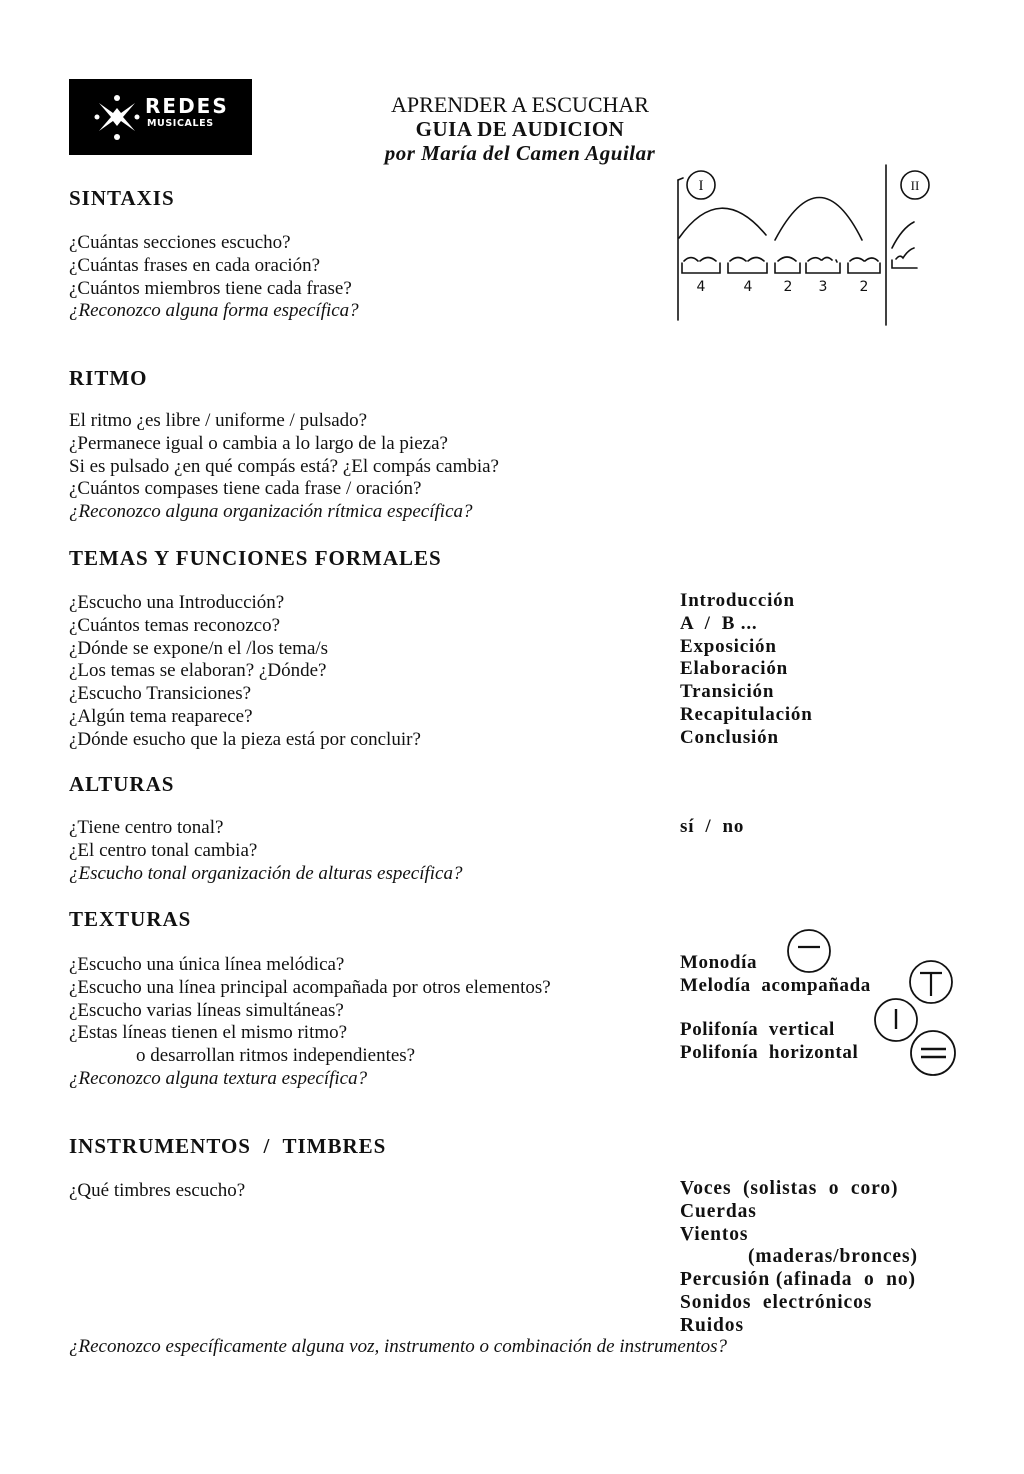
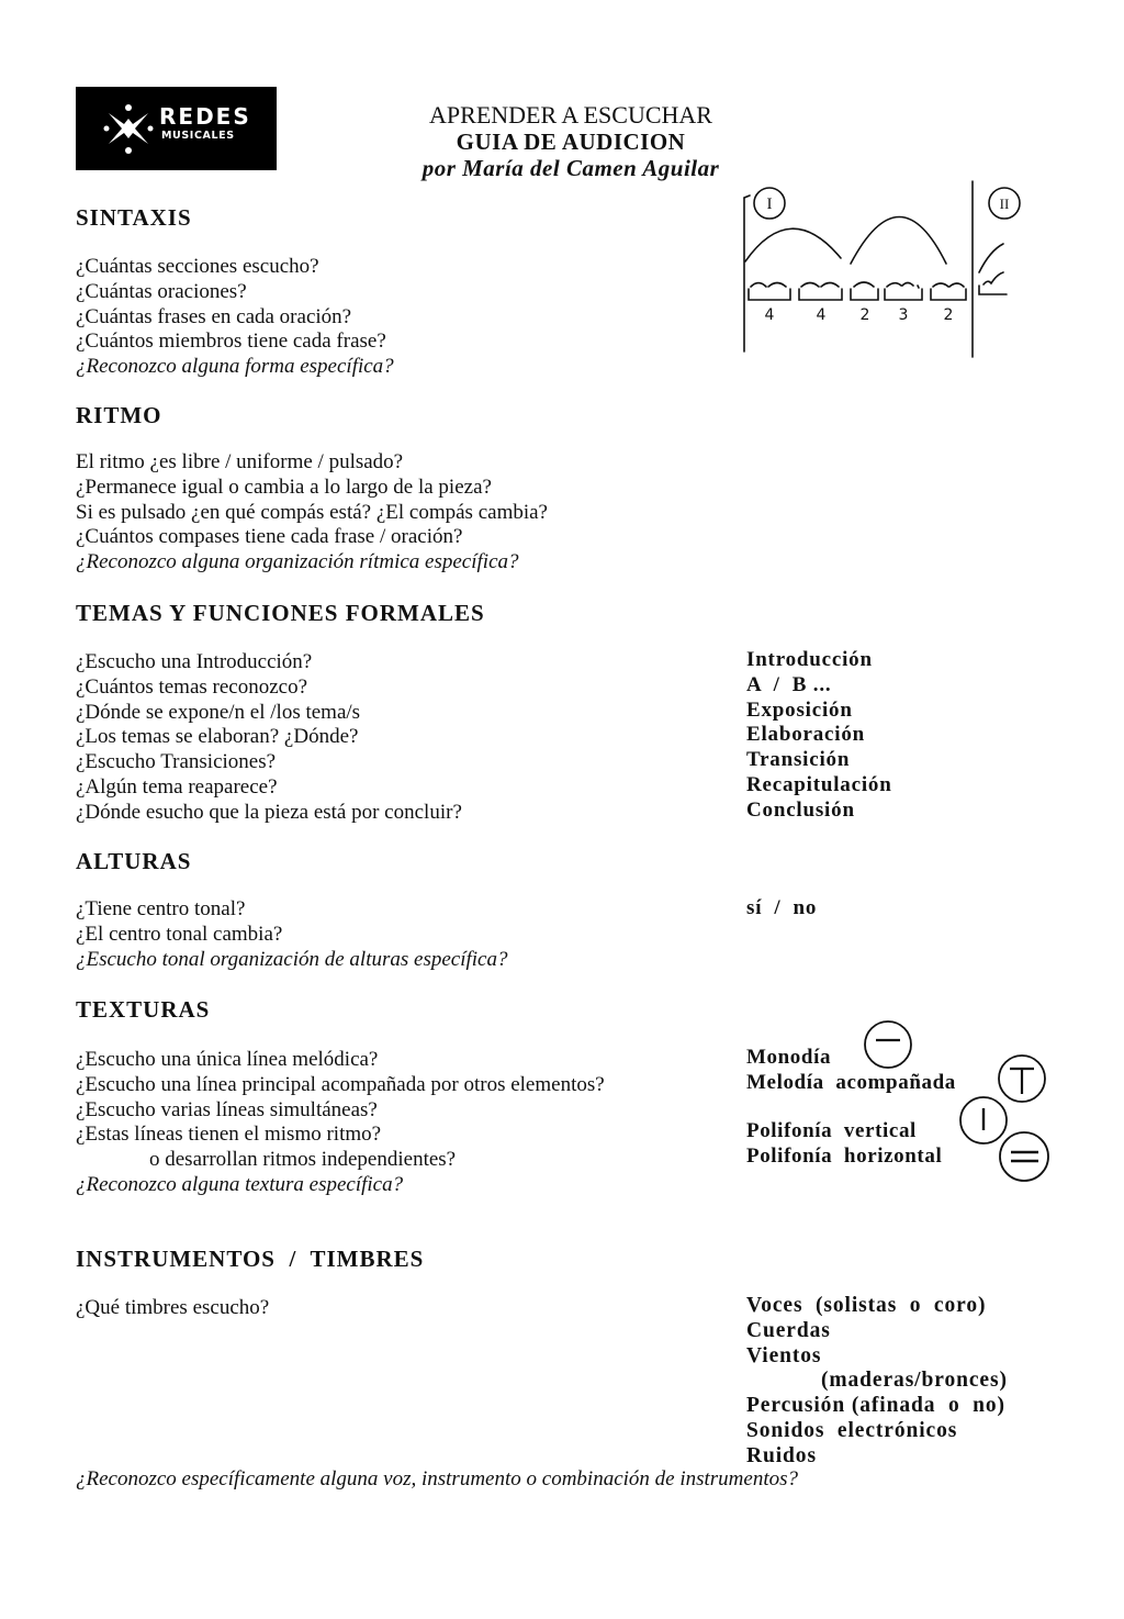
  REDES
  MUSICALES
  APRENDER A ESCUCHAR
  GUIA DE AUDICION
  por María del Camen Aguilar
  SINTAXIS
  ¿Cuántas secciones escucho?
+ ¿Cuántas oraciones?
  ¿Cuántas frases en cada oración?
  ¿Cuántos miembros tiene cada frase?
  ¿Reconozco alguna forma específica?
  I
  II
  4
  4
  2
  3
  2
  RITMO
  El ritmo ¿es libre / uniforme / pulsado?
  ¿Permanece igual o cambia a lo largo de la pieza?
  Si es pulsado ¿en qué compás está? ¿El compás cambia?
  ¿Cuántos compases tiene cada frase / oración?
  ¿Reconozco alguna organización rítmica específica?
  TEMAS Y FUNCIONES FORMALES
  ¿Escucho una Introducción?
  ¿Cuántos temas reconozco?
  ¿Dónde se expone/n el /los tema/s
  ¿Los temas se elaboran? ¿Dónde?
  ¿Escucho Transiciones?
  ¿Algún tema reaparece?
  ¿Dónde esucho que la pieza está por concluir?
  Introducción
  A / B ...
  Exposición
  Elaboración
  Transición
  Recapitulación
  Conclusión
  ALTURAS
  ¿Tiene centro tonal?
  ¿El centro tonal cambia?
  ¿Escucho tonal organización de alturas específica?
  sí / no
  TEXTURAS
  ¿Escucho una única línea melódica?
  ¿Escucho una línea principal acompañada por otros elementos?
  ¿Escucho varias líneas simultáneas?
  ¿Estas líneas tienen el mismo ritmo?
  o desarrollan ritmos independientes?
  ¿Reconozco alguna textura específica?
  Monodía
  Melodía acompañada
  Polifonía vertical
  Polifonía horizontal
  INSTRUMENTOS / TIMBRES
  ¿Qué timbres escucho?
  Voces (solistas o coro)
  Cuerdas
  Vientos
  (maderas/bronces)
  Percusión (afinada o no)
  Sonidos electrónicos
  Ruidos
  ¿Reconozco específicamente alguna voz, instrumento o combinación de instrumentos?
